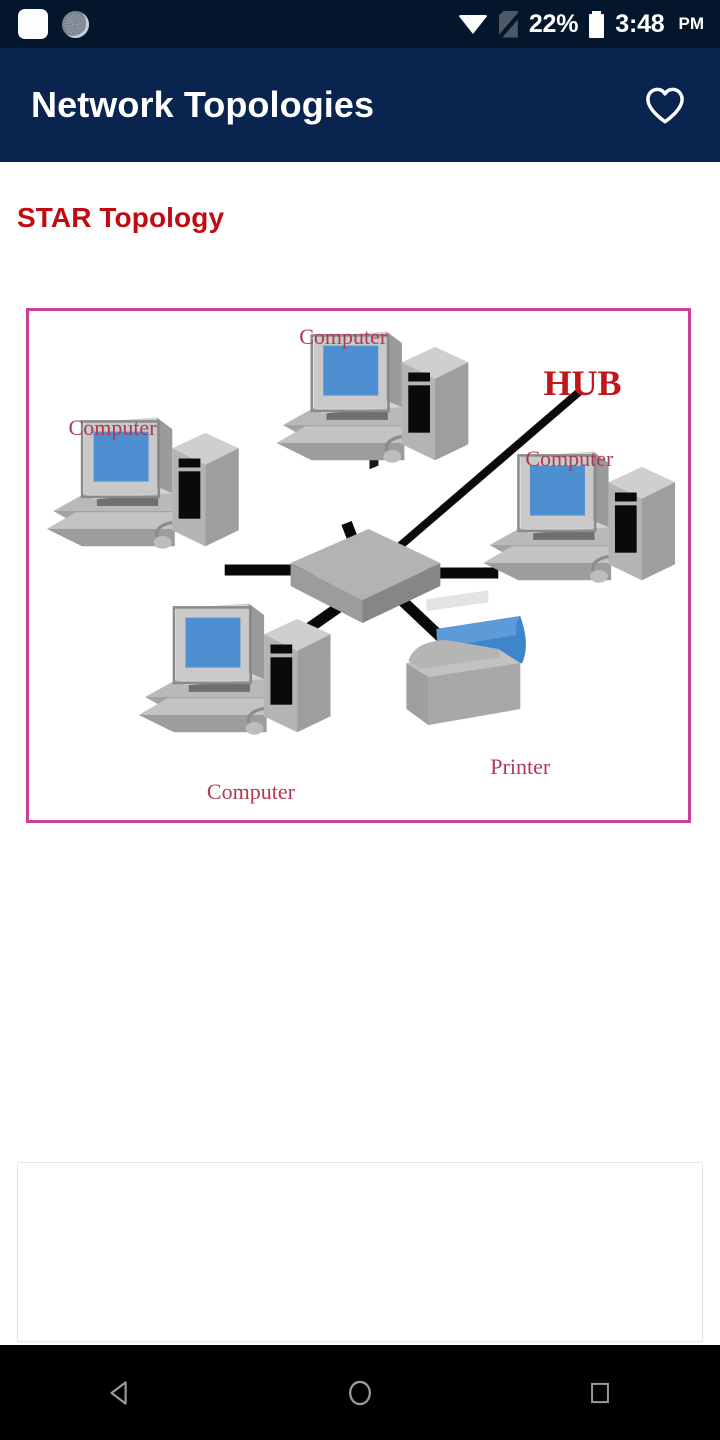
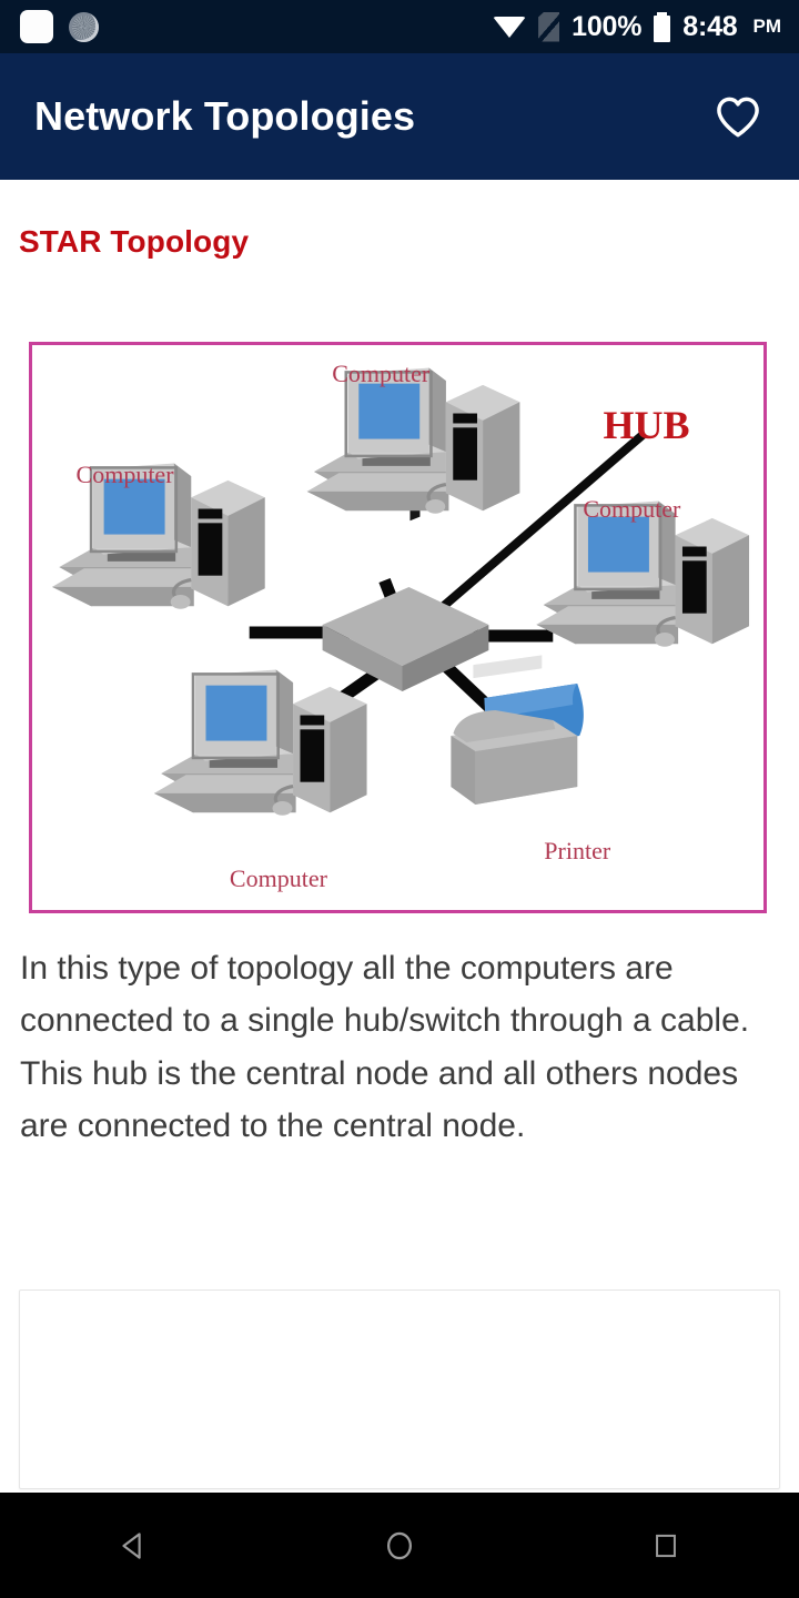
- 22%
+ 100%
- 3:48
+ 8:48
  PM
  Network Topologies
  STAR Topology
  Computer
  Computer
  Computer
  Computer
  HUB
  Printer
+ In this type of topology all the computers are connected to a single hub/switch through a cable. This hub is the central node and all others nodes are connected to the central node.
